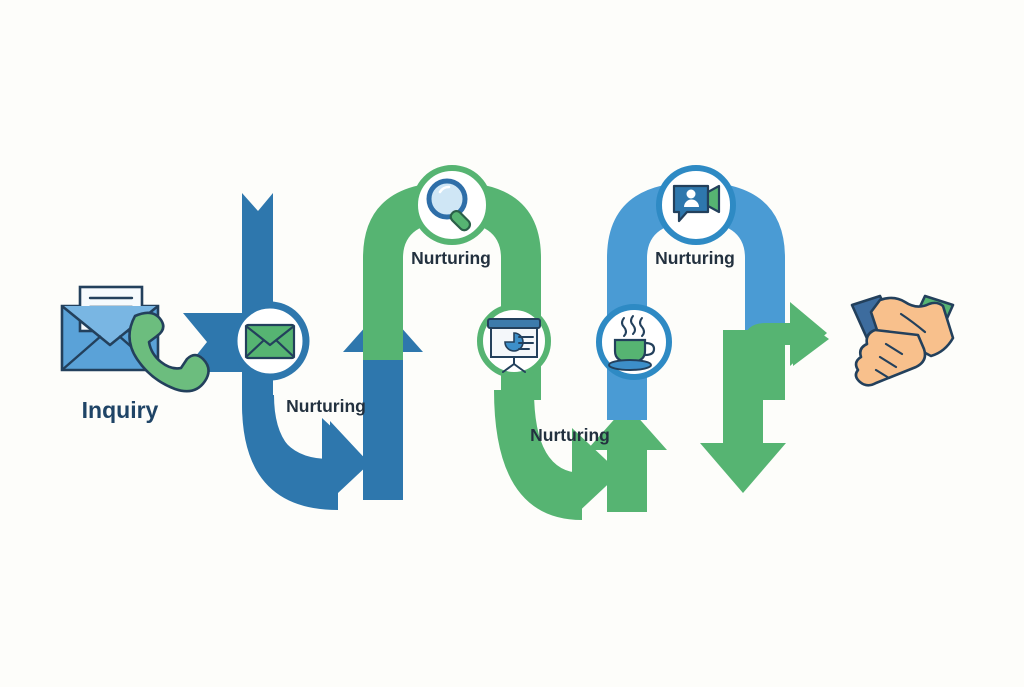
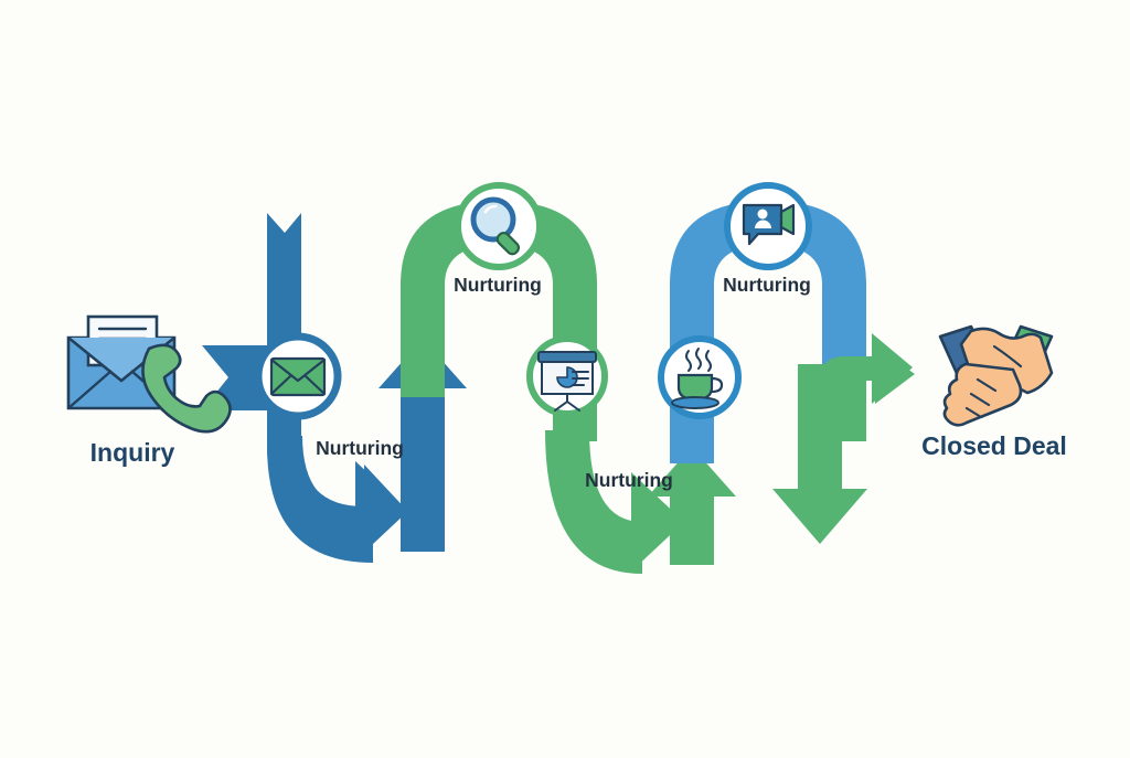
  Inquiry
+ Closed Deal
  Nurturing
  Nurturing
  Nurturing
  Nurturing
